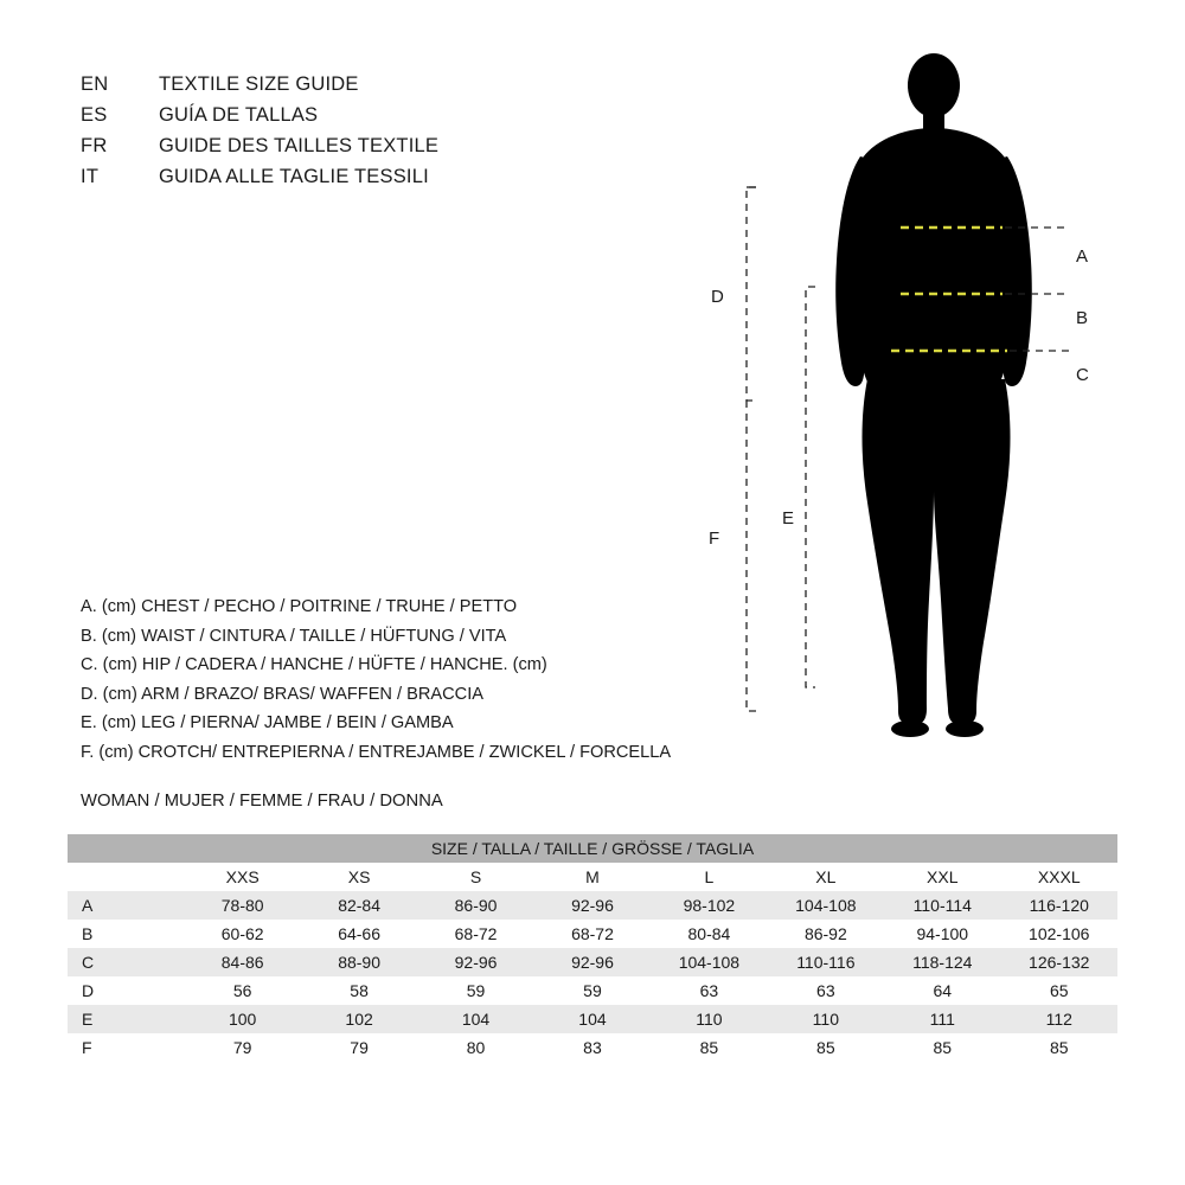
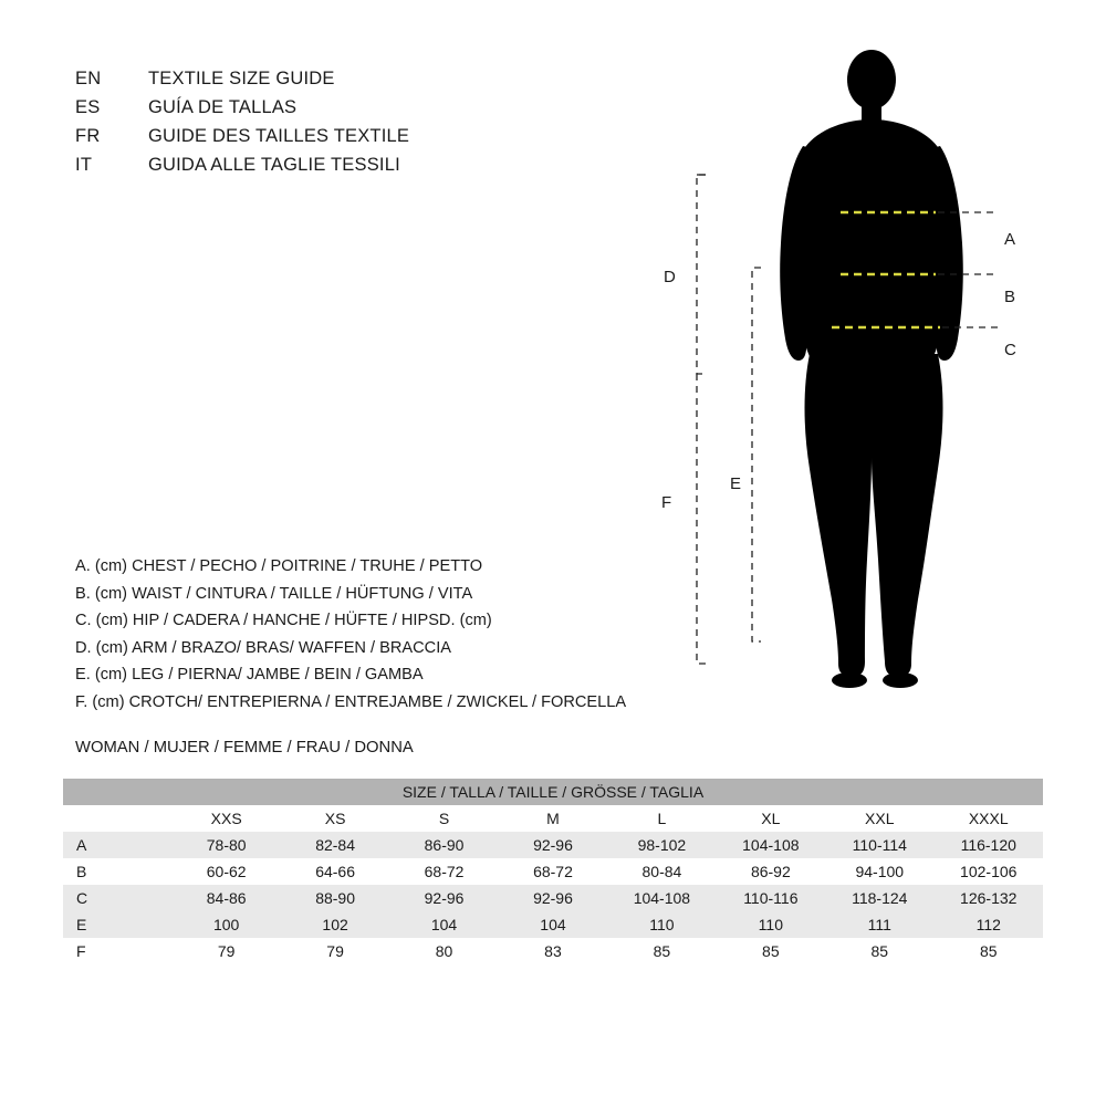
  EN
  TEXTILE SIZE GUIDE
  ES
  GUÍA DE TALLAS
  FR
  GUIDE DES TAILLES TEXTILE
  IT
  GUIDA ALLE TAGLIE TESSILI
  A
  B
  C
  D
  E
  F
  A. (cm) CHEST / PECHO / POITRINE / TRUHE / PETTO
  B. (cm) WAIST / CINTURA / TAILLE / HÜFTUNG / VITA
- C. (cm) HIP / CADERA / HANCHE / HÜFTE / HANCHE. (cm)
+ C. (cm) HIP / CADERA / HANCHE / HÜFTE / HIPSD. (cm)
  D. (cm) ARM / BRAZO/ BRAS/ WAFFEN / BRACCIA
  E. (cm) LEG / PIERNA/ JAMBE / BEIN / GAMBA
  F. (cm) CROTCH/ ENTREPIERNA / ENTREJAMBE / ZWICKEL / FORCELLA
  WOMAN / MUJER / FEMME / FRAU / DONNA
  SIZE / TALLA / TAILLE / GRÖSSE / TAGLIA
  	XXS	XS	S	M	L	XL	XXL	XXXL
  A	78-80	82-84	86-90	92-96	98-102	104-108	110-114	116-120
  B	60-62	64-66	68-72	68-72	80-84	86-92	94-100	102-106
  C	84-86	88-90	92-96	92-96	104-108	110-116	118-124	126-132
- D	56	58	59	59	63	63	64	65
  E	100	102	104	104	110	110	111	112
  F	79	79	80	83	85	85	85	85
